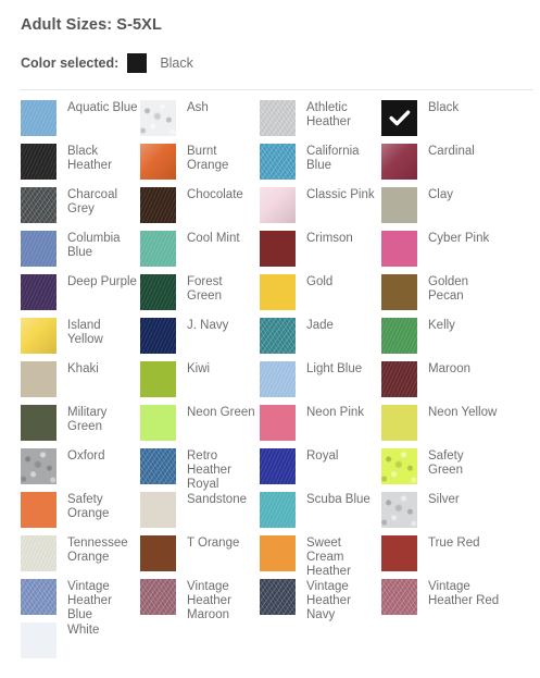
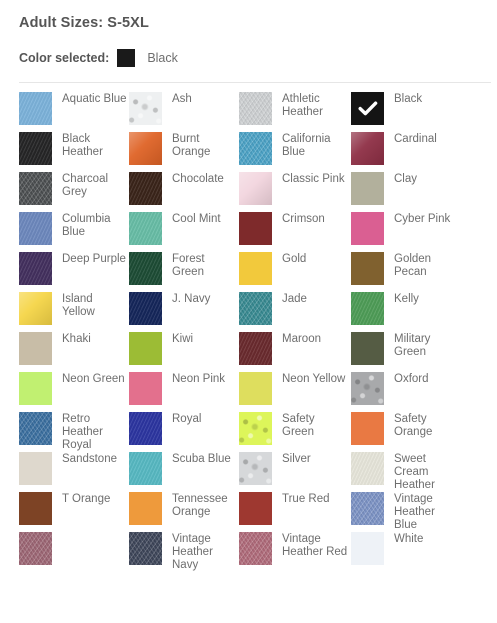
  Adult Sizes: S-5XL
  Color selected:
  Black
  Aquatic Blue
  Ash
  Athletic Heather
  Black
  Black Heather
  Burnt Orange
  California Blue
  Cardinal
  Charcoal Grey
  Chocolate
  Classic Pink
  Clay
  Columbia Blue
  Cool Mint
  Crimson
  Cyber Pink
  Deep Purple
  Forest Green
  Gold
  Golden Pecan
  Island Yellow
  J. Navy
  Jade
  Kelly
  Khaki
  Kiwi
- Light Blue
  Maroon
  Military Green
  Neon Green
  Neon Pink
  Neon Yellow
  Oxford
  Retro Heather Royal
  Royal
  Safety Green
  Safety Orange
  Sandstone
  Scuba Blue
  Silver
- Tennessee Orange
+ Sweet Cream Heather
  T Orange
- Sweet Cream Heather
+ Tennessee Orange
  True Red
  Vintage Heather Blue
- Vintage Heather Maroon
  Vintage Heather Navy
  Vintage Heather Red
  White
